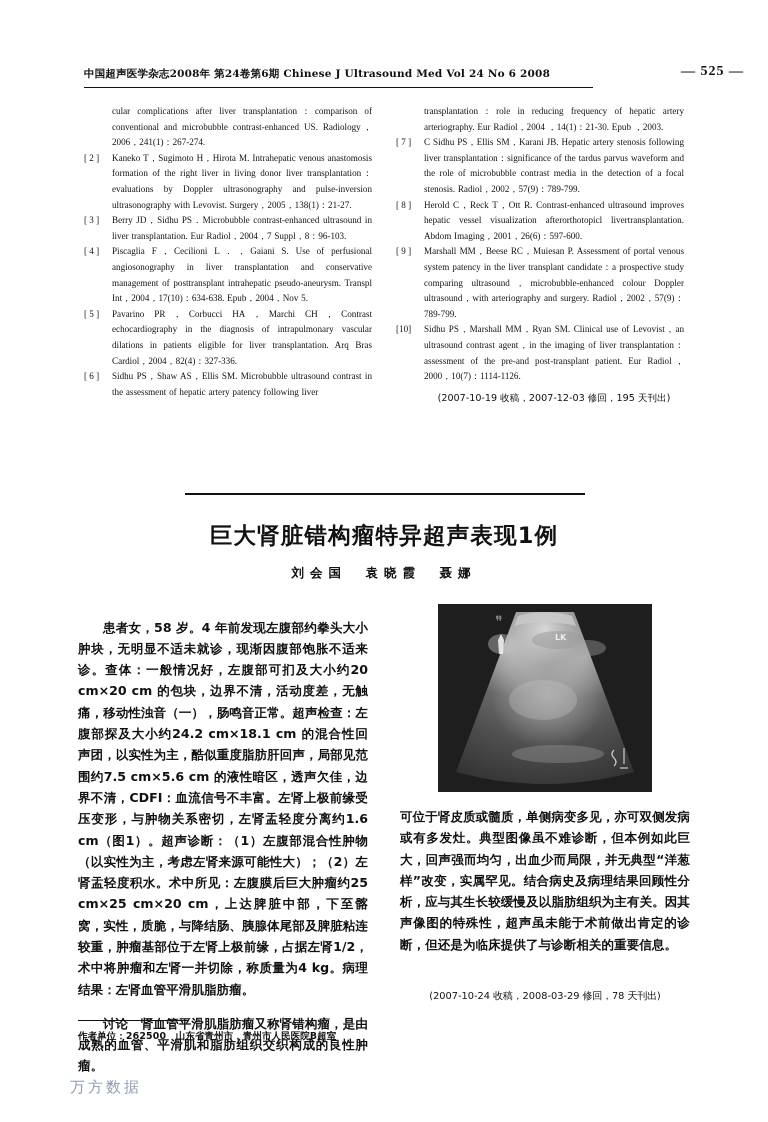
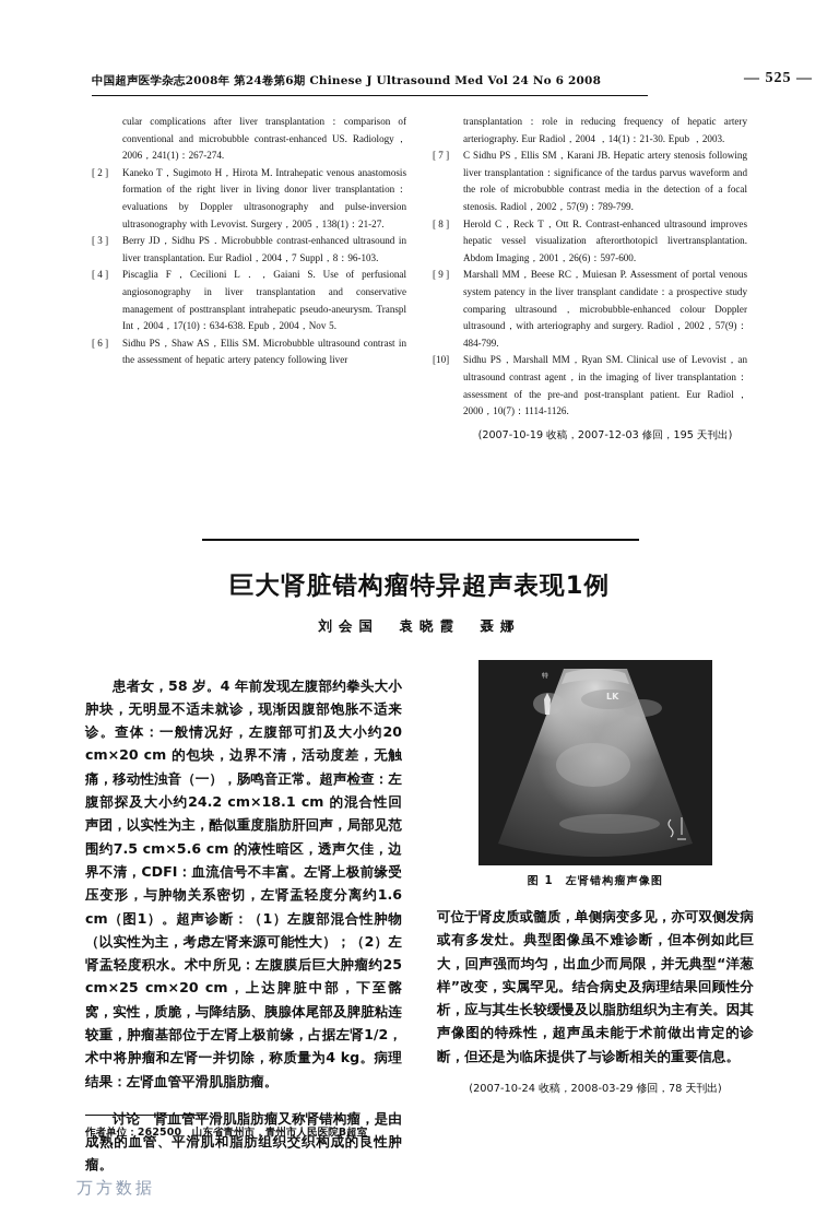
  中国超声医学杂志2008年 第24卷第6期 Chinese J Ultrasound Med Vol 24 No 6 2008
  — 525 —
  cular complications after liver transplantation：comparison of conventional and microbubble contrast-enhanced US. Radiology，2006，241(1)：267-274.
  [ 2 ]
  Kaneko T，Sugimoto H，Hirota M. Intrahepatic venous anastomosis formation of the right liver in living donor liver transplantation：evaluations by Doppler ultrasonography and pulse-inversion ultrasonography with Levovist. Surgery，2005，138(1)：21-27.
  [ 3 ]
  Berry JD，Sidhu PS．Microbubble contrast-enhanced ultrasound in liver transplantation. Eur Radiol，2004，7 Suppl，8：96-103.
  [ 4 ]
  Piscaglia F，Cecilioni L．，Gaiani S. Use of perfusional angiosonography in liver transplantation and conservative management of posttransplant intrahepatic pseudo-aneurysm. Transpl Int，2004，17(10)：634-638. Epub，2004，Nov 5.
- [ 5 ]
- Pavarino PR，Corbucci HA，Marchi CH，Contrast echocardiography in the diagnosis of intrapulmonary vascular dilations in patients eligible for liver transplantation. Arq Bras Cardiol，2004，82(4)：327-336.
  [ 6 ]
  Sidhu PS，Shaw AS，Ellis SM. Microbubble ultrasound contrast in the assessment of hepatic artery patency following liver
  transplantation：role in reducing frequency of hepatic artery arteriography. Eur Radiol，2004 ，14(1)：21-30. Epub ，2003.
  [ 7 ]
  C Sidhu PS，Ellis SM，Karani JB. Hepatic artery stenosis following liver transplantation：significance of the tardus parvus waveform and the role of microbubble contrast media in the detection of a focal stenosis. Radiol，2002，57(9)：789-799.
  [ 8 ]
  Herold C，Reck T，Ott R. Contrast-enhanced ultrasound improves hepatic vessel visualization afterorthotopicl livertransplantation. Abdom Imaging，2001，26(6)：597-600.
  [ 9 ]
- Marshall MM，Beese RC，Muiesan P. Assessment of portal venous system patency in the liver transplant candidate：a prospective study comparing ultrasound，microbubble-enhanced colour Doppler ultrasound，with arteriography and surgery. Radiol，2002，57(9)：789-799.
+ Marshall MM，Beese RC，Muiesan P. Assessment of portal venous system patency in the liver transplant candidate：a prospective study comparing ultrasound，microbubble-enhanced colour Doppler ultrasound，with arteriography and surgery. Radiol，2002，57(9)：484-799.
  [10]
  Sidhu PS，Marshall MM，Ryan SM. Clinical use of Levovist，an ultrasound contrast agent，in the imaging of liver transplantation：assessment of the pre-and post-transplant patient. Eur Radiol，2000，10(7)：1114-1126.
  (2007-10-19 收稿，2007-12-03 修回，195 天刊出)
  巨大肾脏错构瘤特异超声表现1例
  刘会国 袁晓霞 聂娜
  患者女，58 岁。4 年前发现左腹部约拳头大小肿块，无明显不适未就诊，现渐因腹部饱胀不适来诊。查体：一般情况好，左腹部可扪及大小约20 cm×20 cm 的包块，边界不清，活动度差，无触痛，移动性浊音（一），肠鸣音正常。超声检查：左腹部探及大小约24.2 cm×18.1 cm 的混合性回声团，以实性为主，酷似重度脂肪肝回声，局部见范围约7.5 cm×5.6 cm 的液性暗区，透声欠佳，边界不清，CDFI：血流信号不丰富。左肾上极前缘受压变形，与肿物关系密切，左肾盂轻度分离约1.6 cm（图1）。超声诊断：（1）左腹部混合性肿物（以实性为主，考虑左肾来源可能性大）；（2）左肾盂轻度积水。术中所见：左腹膜后巨大肿瘤约25 cm×25 cm×20 cm，上达脾脏中部，下至髂窝，实性，质脆，与降结肠、胰腺体尾部及脾脏粘连较重，肿瘤基部位于左肾上极前缘，占据左肾1/2，术中将肿瘤和左肾一并切除，称质量为4 kg。病理结果：左肾血管平滑肌脂肪瘤。
  讨论 肾血管平滑肌脂肪瘤又称肾错构瘤，是由成熟的血管、平滑肌和脂肪组织交织构成的良性肿瘤。
  LK
+ 图 1 左肾错构瘤声像图
  可位于肾皮质或髓质，单侧病变多见，亦可双侧发病或有多发灶。典型图像虽不难诊断，但本例如此巨大，回声强而均匀，出血少而局限，并无典型“洋葱样”改变，实属罕见。结合病史及病理结果回顾性分析，应与其生长较缓慢及以脂肪组织为主有关。因其声像图的特殊性，超声虽未能于术前做出肯定的诊断，但还是为临床提供了与诊断相关的重要信息。
  (2007-10-24 收稿，2008-03-29 修回，78 天刊出)
  作者单位：262500 山东省青州市，青州市人民医院B超室
  万方数据
